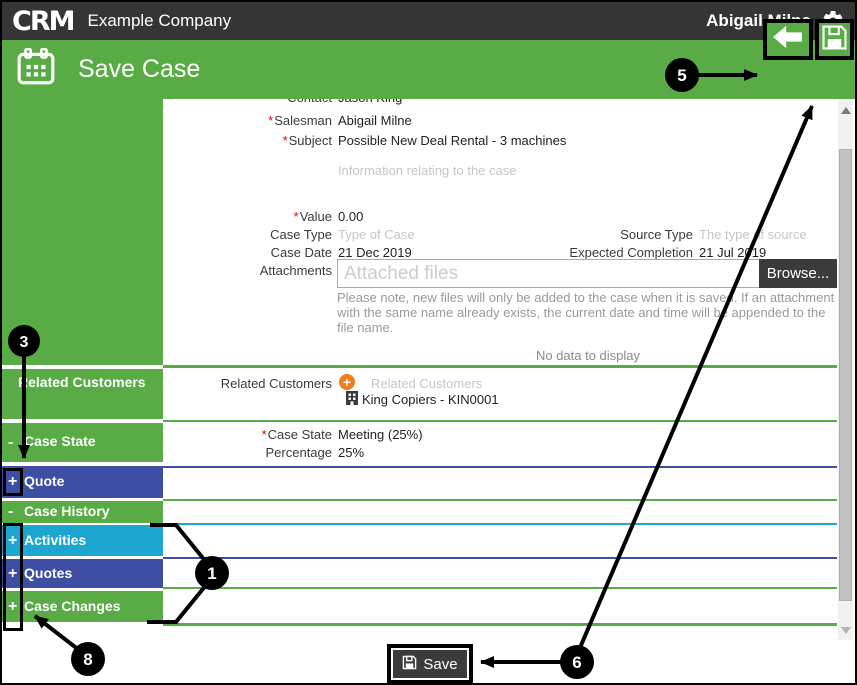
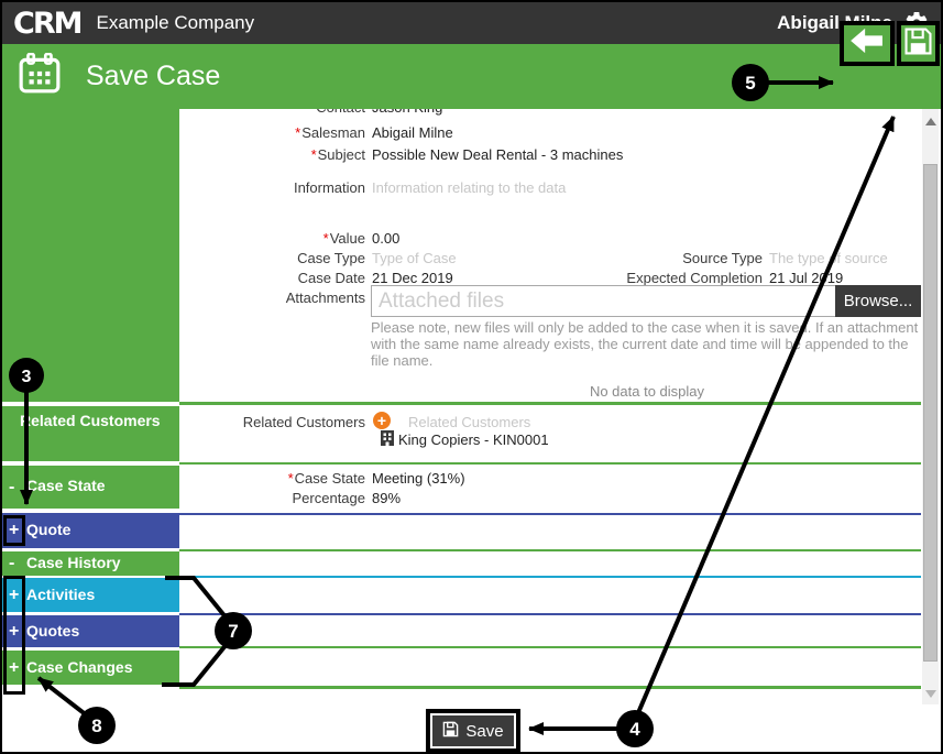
  CRM
  Example Company
  Save Case
  elated Customers
  -
  Case State
  +
  Quote
  -
  Case History
  +
  Activities
  +
  Quotes
  +
  Case Changes
  *Salesman
  Abigail Milne
  *Subject
  Possible New Deal Rental - 3 machines
+ Information
- Information relating to the case
+ Information relating to the data
  *Value
  0.00
  Case Type
  Type of Case
  Source Type
  The typef source
  Case Date
  21 Dec 2019
  Expected Completion
  21 Jul 219
  Attachments
  Attached files
  Browse...
  Please note, new files will only be added to the case when it is save. If an attachment with the same name already exists, the current date and time will b appended to the file name.
  No data to display
  Related Customers
  +
  Related Customers
  King Copiers - KIN0001
  *Case State
- Meeting (25%)
+ Meeting (31%)
  Percentage
- 25%
+ 89%
  Save
- 1
+ 7
  8
  3
- 6
+ 4
  5
